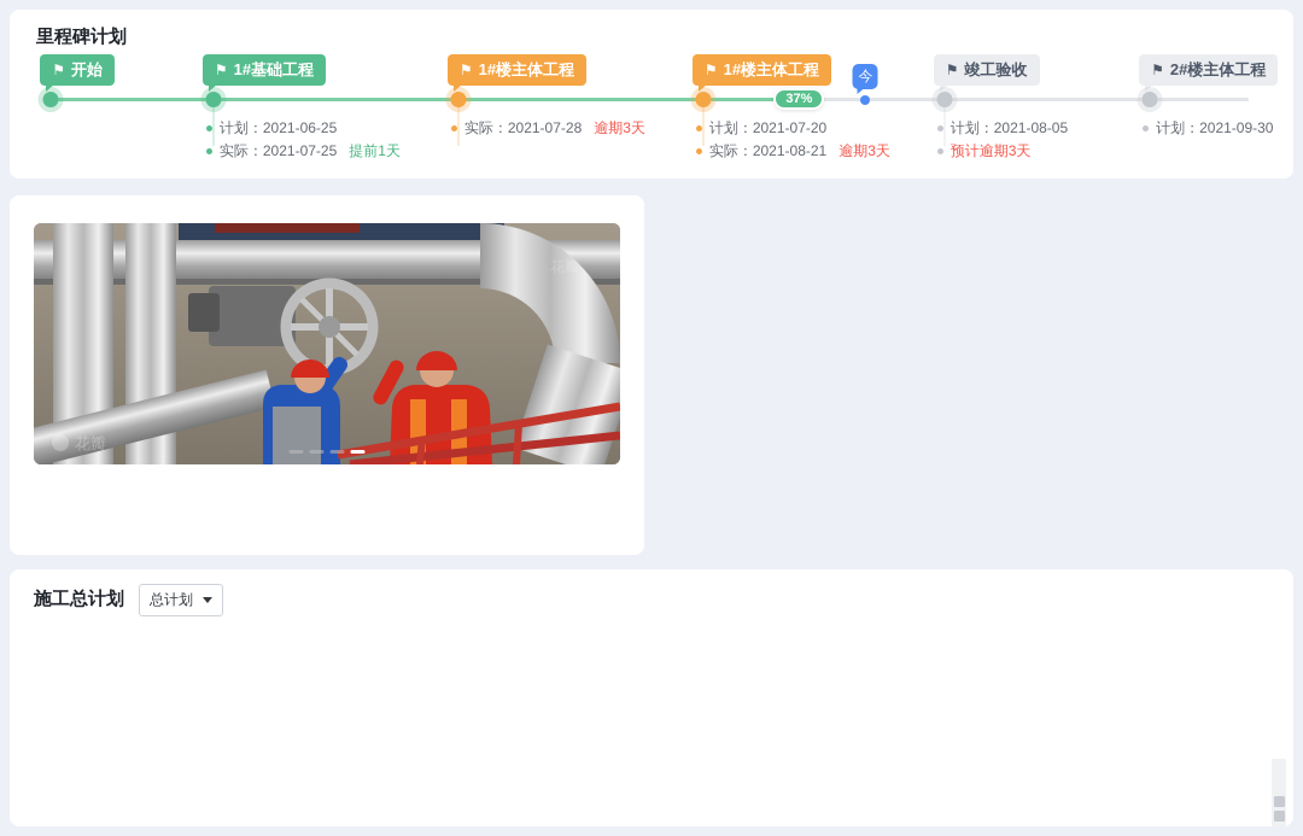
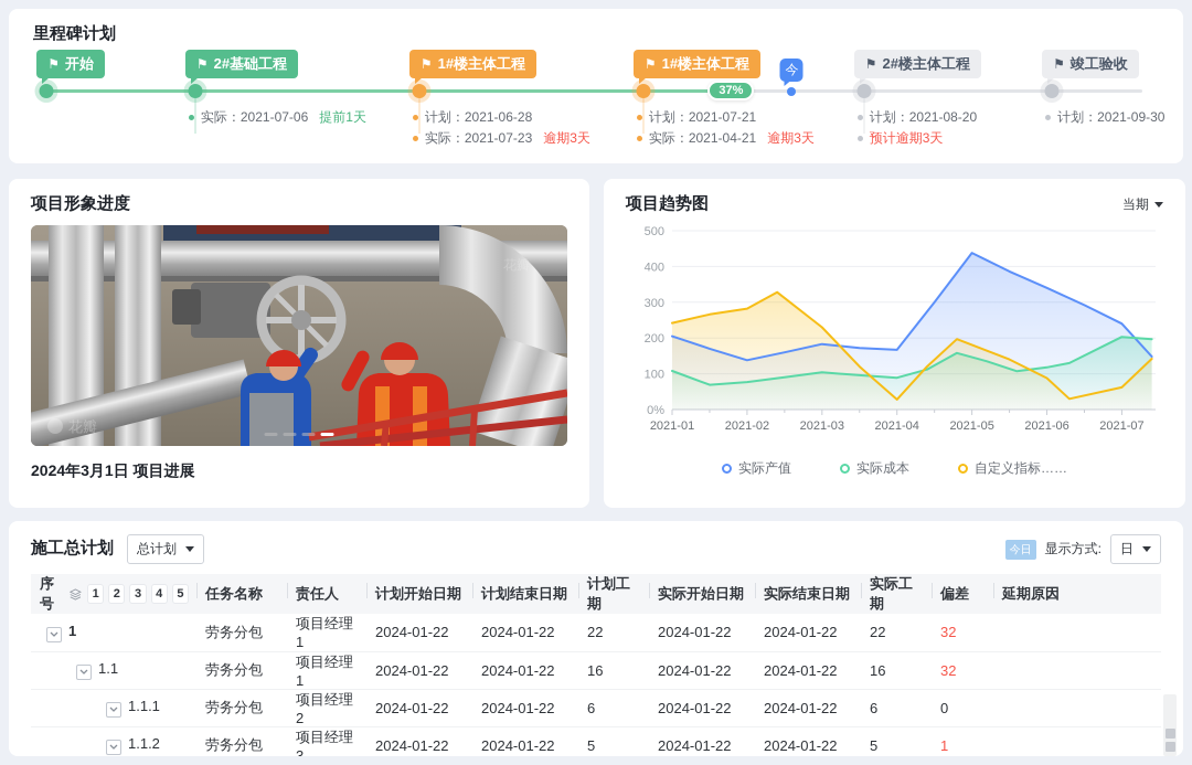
  里程碑计划
  ⚑
  开始
  ⚑
- 1#基础工程
+ 2#基础工程
- 计划：2021-06-25
- 实际：2021-07-25
+ 实际：2021-07-06
  提前1天
  ⚑
  1#楼主体工程
+ 计划：2021-06-28
- 实际：2021-07-28
+ 实际：2021-07-23
  逾期3天
  ⚑
  1#楼主体工程
- 计划：2021-07-20
+ 计划：2021-07-21
- 实际：2021-08-21
+ 实际：2021-04-21
  逾期3天
  37%
  今
  ⚑
- 竣工验收
+ 2#楼主体工程
- 计划：2021-08-05
+ 计划：2021-08-20
  预计逾期3天
  ⚑
- 2#楼主体工程
+ 竣工验收
  计划：2021-09-30
+ 项目形象进度
  花瓣
  花瓣
+ 2024年3月1日 项目进展
+ 项目趋势图
+ 当期
+ 500
+ 400
+ 300
+ 200
+ 100
+ 0%
+ 2021-01
+ 2021-02
+ 2021-03
+ 2021-04
+ 2021-05
+ 2021-06
+ 2021-07
+ 实际产值
+ 实际成本
+ 自定义指标……
  施工总计划
  总计划
+ 今日
+ 显示方式:
+ 日
+ 序号 1 2 3 4 5	任务名称	责任人	计划开始日期	计划结束日期	计划工期	实际开始日期	实际结束日期	实际工期	偏差	延期原因
+ 1	劳务分包	项目经理1	2024-01-22	2024-01-22	22	2024-01-22	2024-01-22	22	32
+ 1.1	劳务分包	项目经理1	2024-01-22	2024-01-22	16	2024-01-22	2024-01-22	16	32
+ 1.1.1	劳务分包	项目经理2	2024-01-22	2024-01-22	6	2024-01-22	2024-01-22	6	0
+ 1.1.2	劳务分包	项目经理3	2024-01-22	2024-01-22	5	2024-01-22	2024-01-22	5	1
